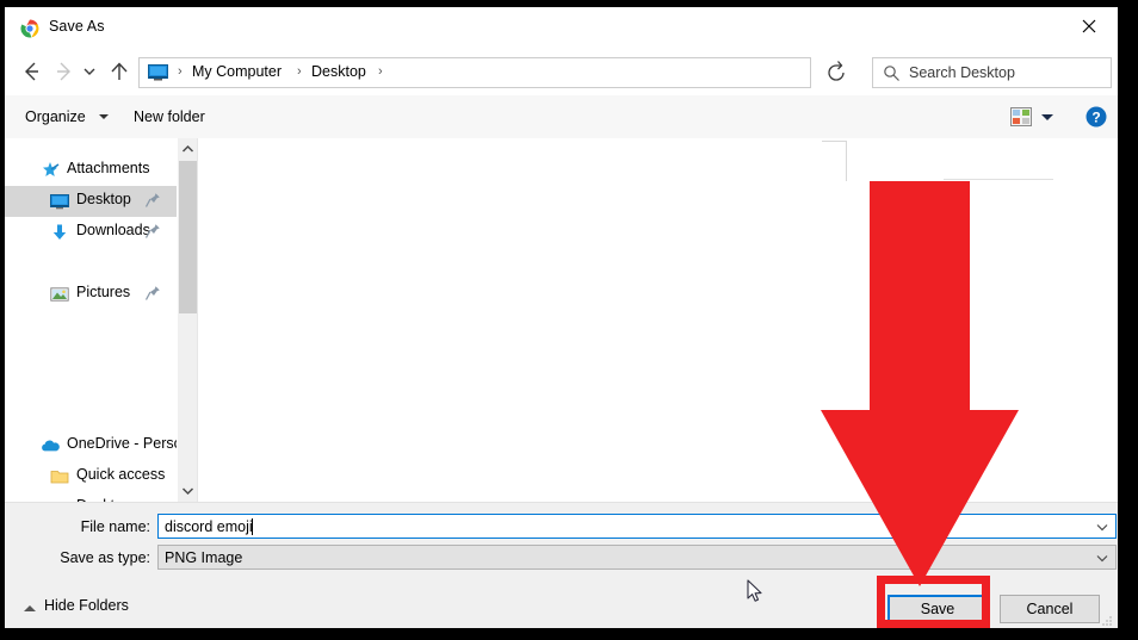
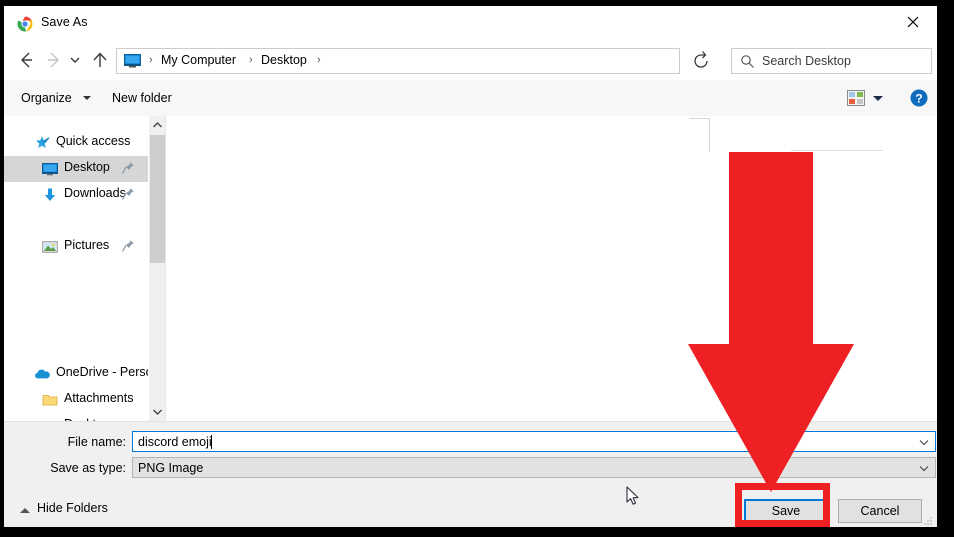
  Save As
  ›
  My Computer
  ›
  Desktop
  ›
  Search Desktop
  Organize
  New folder
  ?
- Attachments
+ Quick access
  Desktop
  Downloads
  Pictures
  OneDrive - Pers
- Quick access
+ Attachments
  File name:
  discord emoj
  Save as type:
  PNG Image
  Hide Folders
  Save
  Cancel
